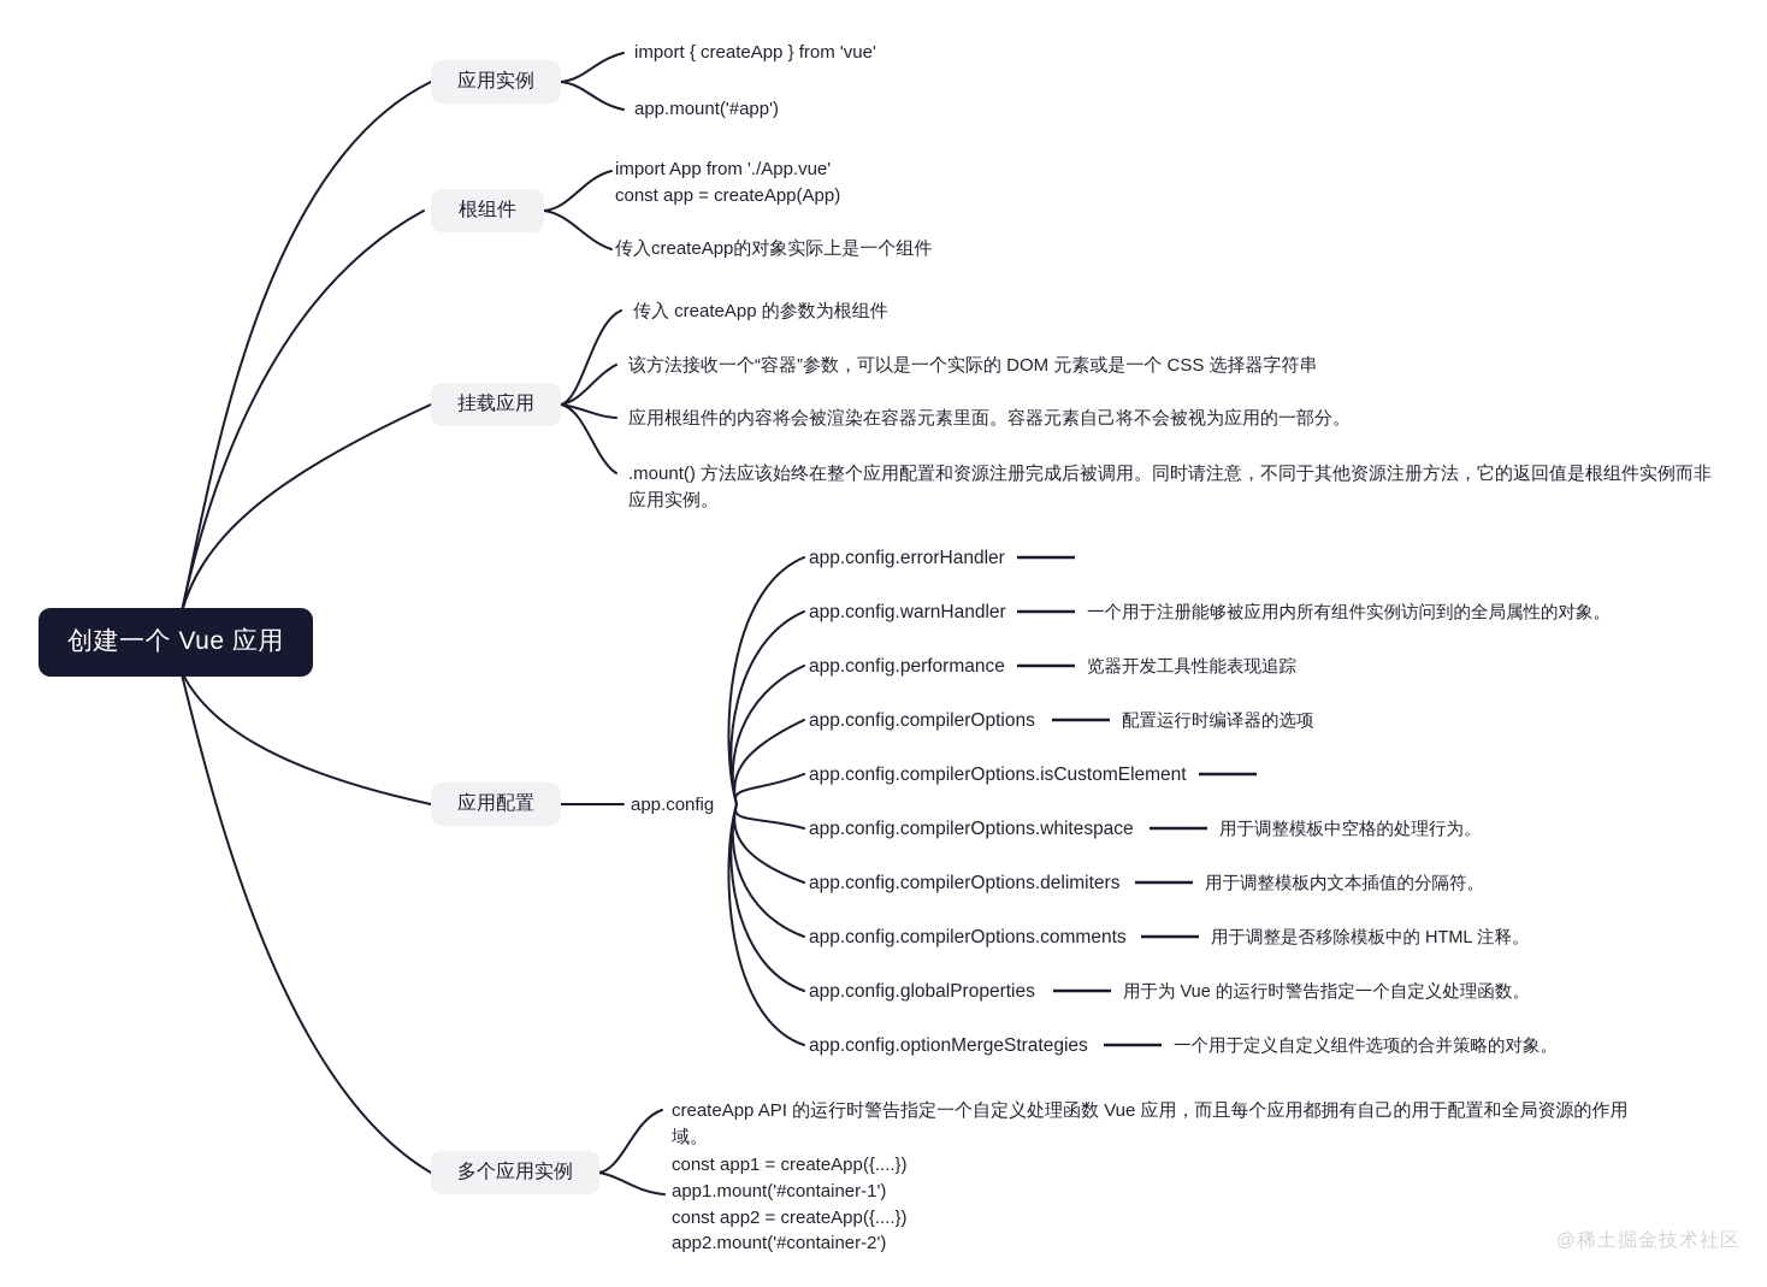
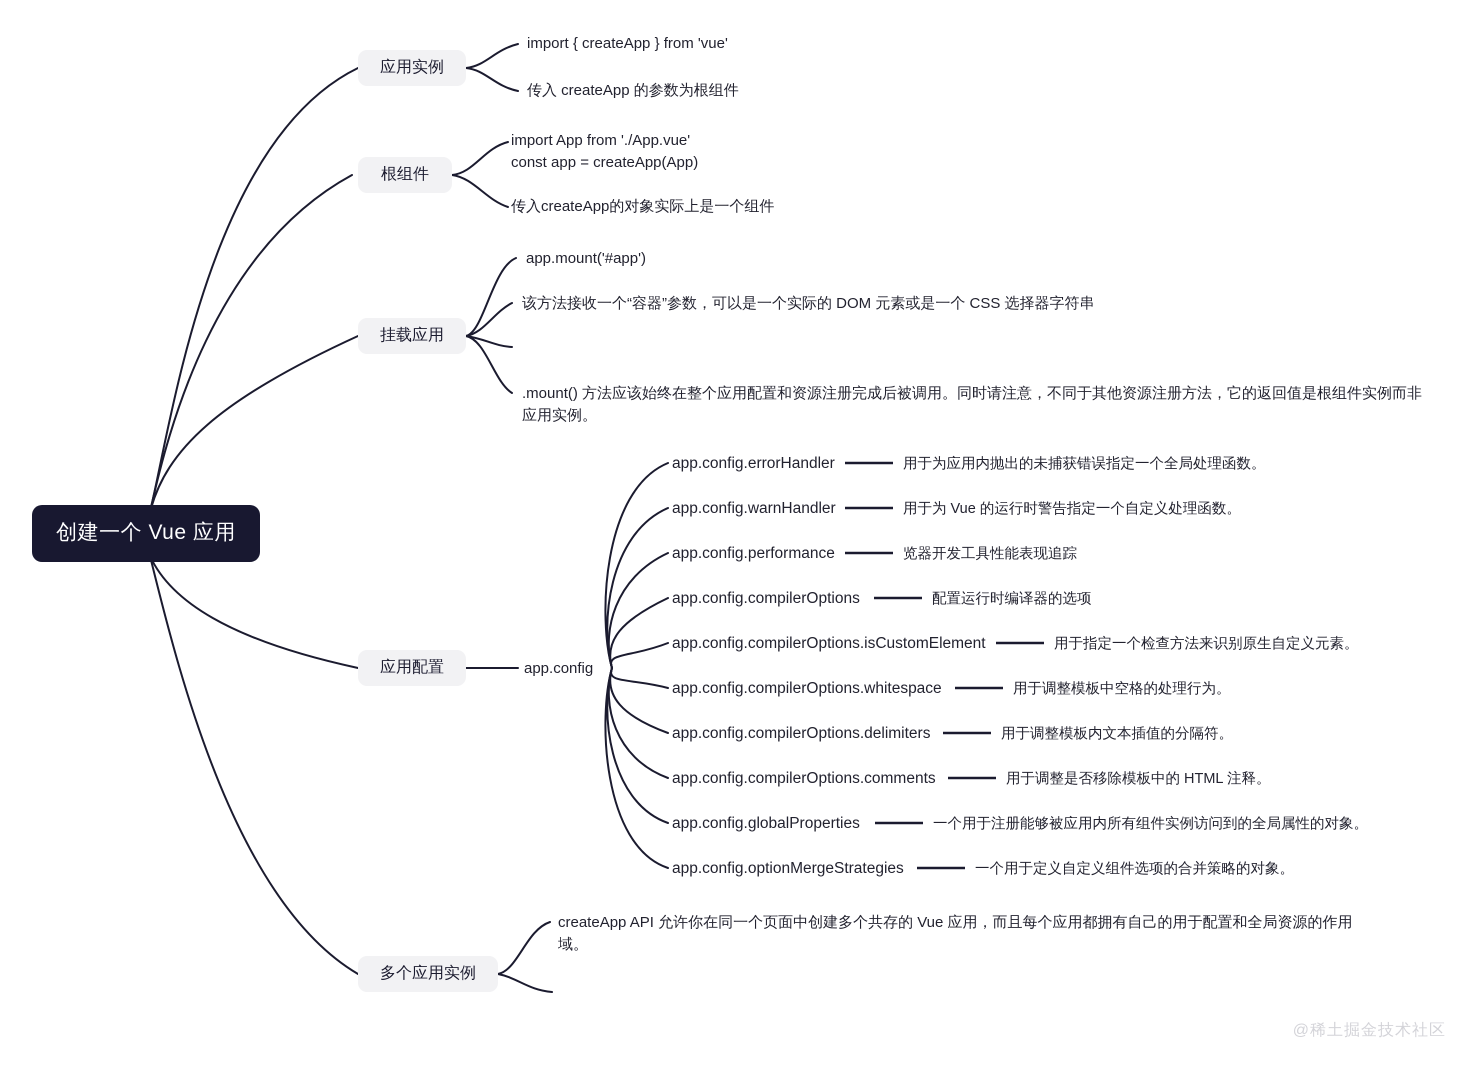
  创建一个 Vue 应用
  应用实例
  根组件
  挂载应用
  应用配置
  多个应用实例
  import { createApp } from 'vue'
- app.mount('#app')
+ 传入 createApp 的参数为根组件
  import App from './App.vue'
  const app = createApp(App)
  传入createApp的对象实际上是一个组件
- 传入 createApp 的参数为根组件
+ app.mount('#app')
  该方法接收一个“容器”参数，可以是一个实际的 DOM 元素或是一个 CSS 选择器字符串
- 应用根组件的内容将会被渲染在容器元素里面。容器元素自己将不会被视为应用的一部分。
  .mount() 方法应该始终在整个应用配置和资源注册完成后被调用。同时请注意，不同于其他资源注册方法，它的返回值是根组件实例而非应用实例。
  app.config
  app.config.errorHandler
  app.config.warnHandler
  app.config.performance
  app.config.compilerOptions
  app.config.compilerOptions.isCustomElement
  app.config.compilerOptions.whitespace
  app.config.compilerOptions.delimiters
  app.config.compilerOptions.comments
  app.config.globalProperties
  app.config.optionMergeStrategies
+ 用于为应用内抛出的未捕获错误指定一个全局处理函数。
- 一个用于注册能够被应用内所有组件实例访问到的全局属性的对象。
+ 用于为 Vue 的运行时警告指定一个自定义处理函数。
  览器开发工具性能表现追踪
  配置运行时编译器的选项
+ 用于指定一个检查方法来识别原生自定义元素。
  用于调整模板中空格的处理行为。
  用于调整模板内文本插值的分隔符。
  用于调整是否移除模板中的 HTML 注释。
- 用于为 Vue 的运行时警告指定一个自定义处理函数。
+ 一个用于注册能够被应用内所有组件实例访问到的全局属性的对象。
  一个用于定义自定义组件选项的合并策略的对象。
- createApp API 的运行时警告指定一个自定义处理函数 Vue 应用，而且每个应用都拥有自己的用于配置和全局资源的作用域。
+ createApp API 允许你在同一个页面中创建多个共存的 Vue 应用，而且每个应用都拥有自己的用于配置和全局资源的作用域。
- const app1 = createApp({....})
- app1.mount('#container-1')
- const app2 = createApp({....})
- app2.mount('#container-2')
  @稀土掘金技术社区
